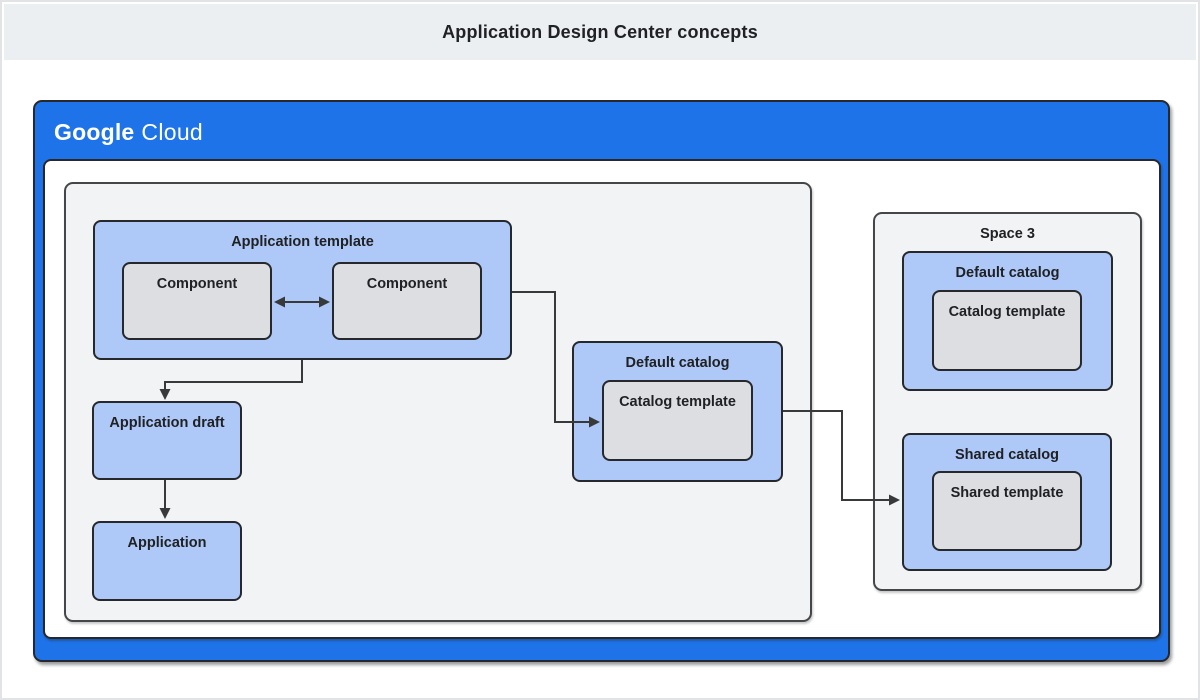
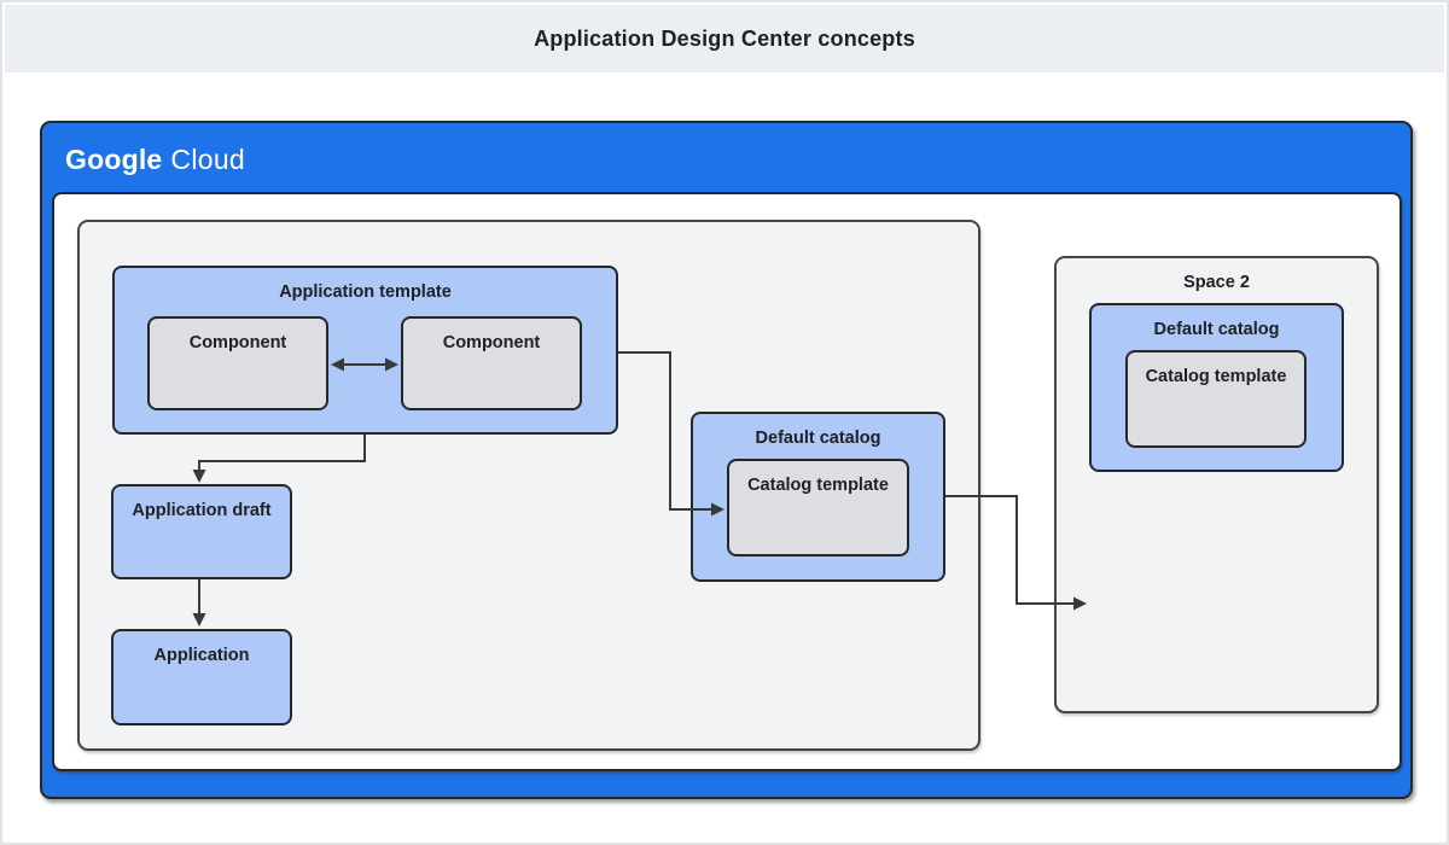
  Application Design Center concepts
  Google
  Cloud
  Application template
  Component
  Component
  Application draft
  Application
  Default catalog
  Catalog template
- Space 3
+ Space 2
  Default catalog
  Catalog template
- Shared catalog
- Shared template
